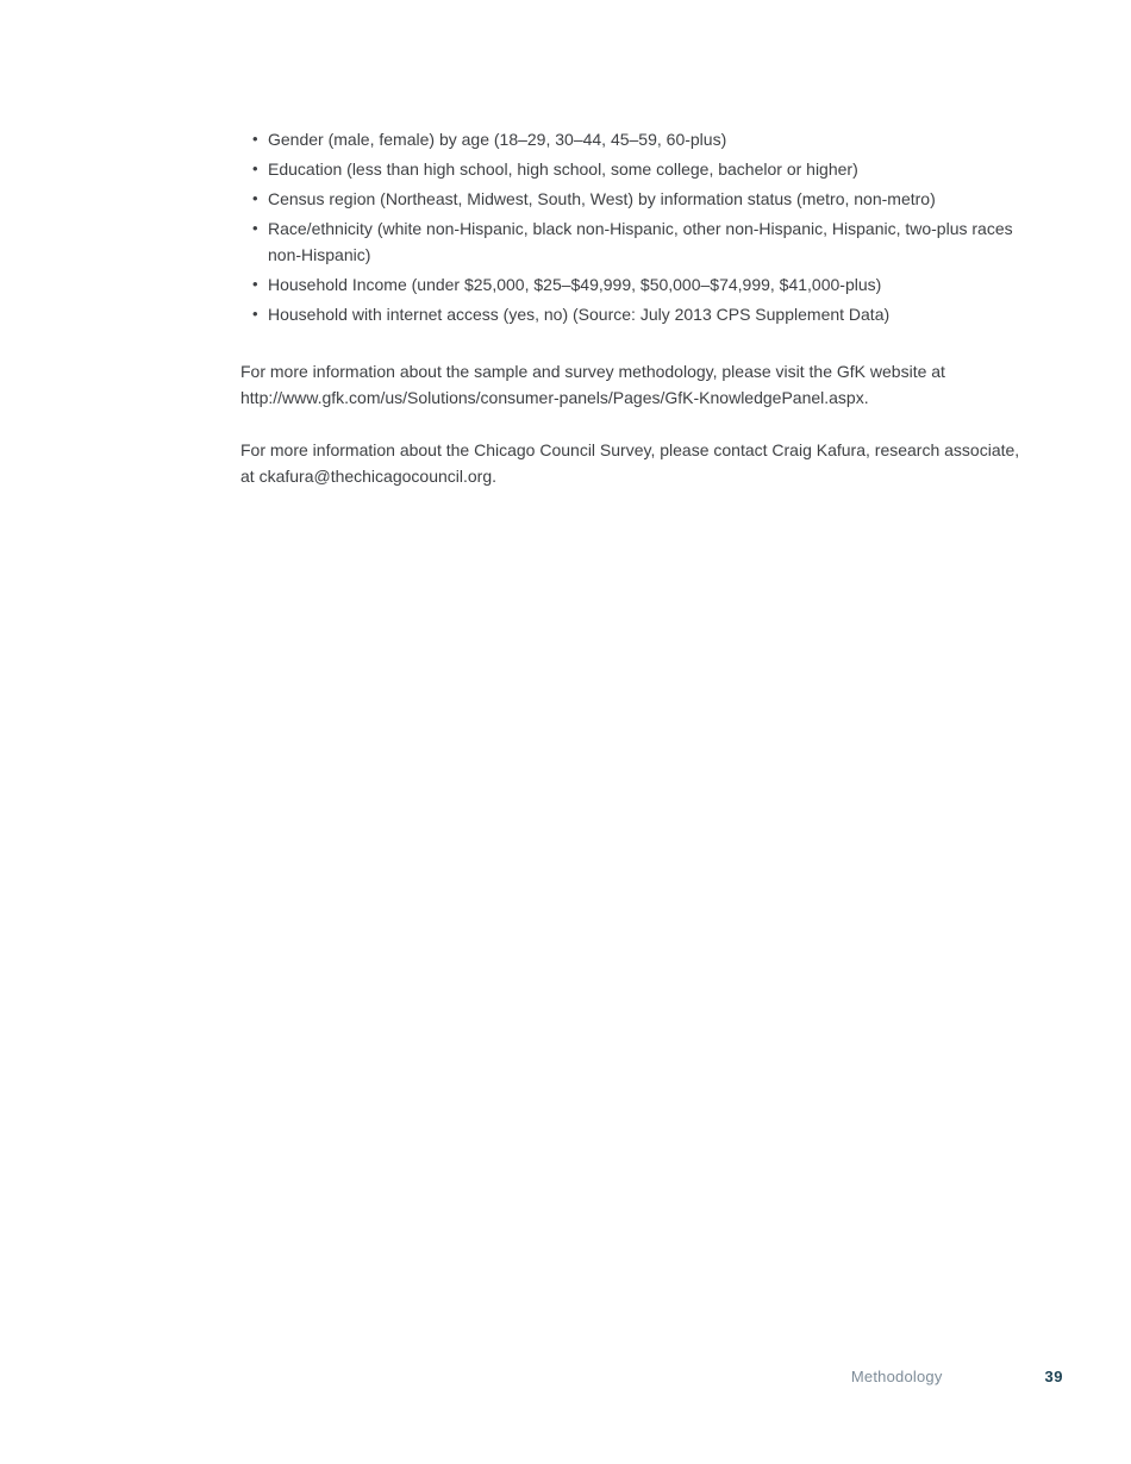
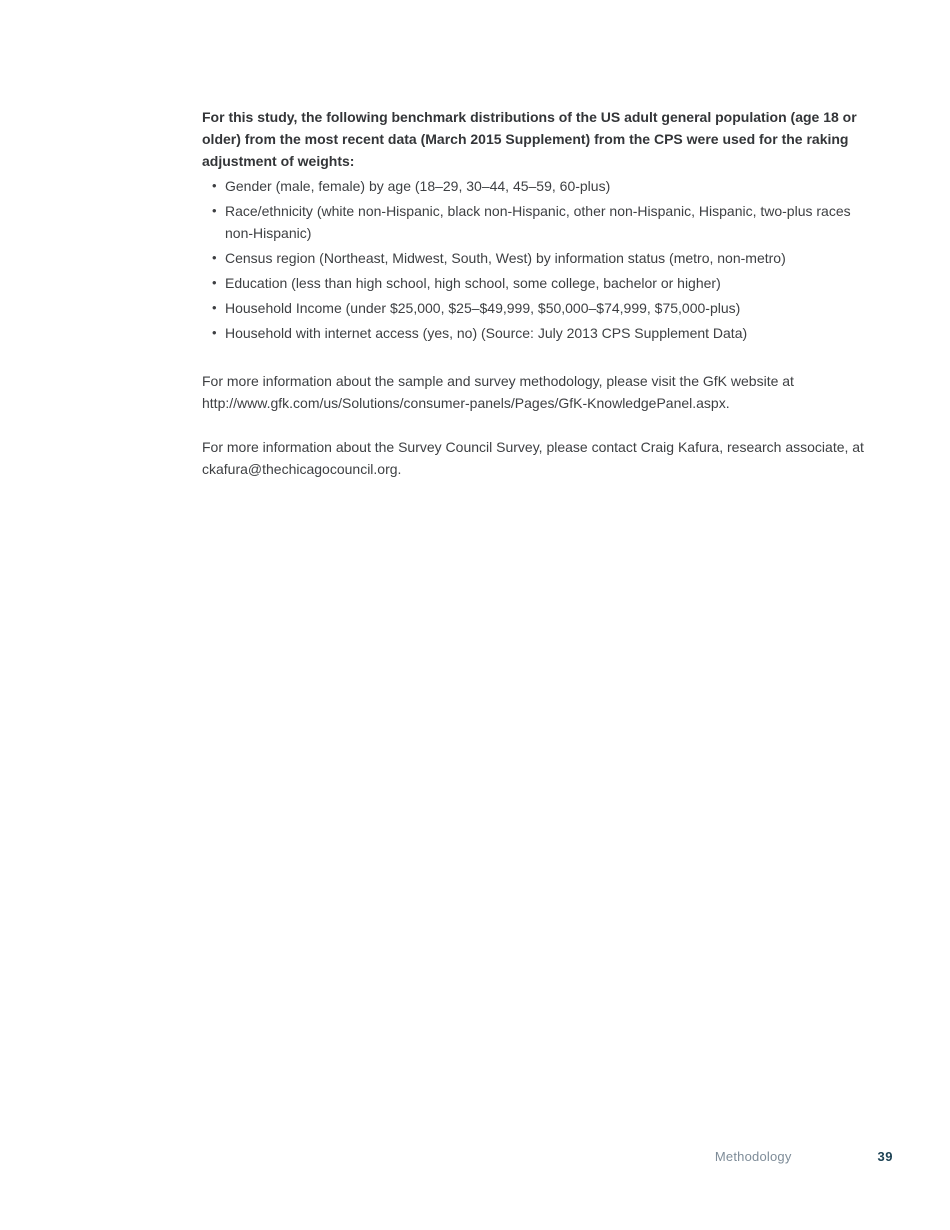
+ For this study, the following benchmark distributions of the US adult general population (age 18 or older) from the most recent data (March 2015 Supplement) from the CPS were used for the raking adjustment of weights:
  •
  Gender (male, female) by age (18–29, 30–44, 45–59, 60-plus)
  •
- Education (less than high school, high school, some college, bachelor or higher)
+ Race/ethnicity (white non-Hispanic, black non-Hispanic, other non-Hispanic, Hispanic, two-plus races non-Hispanic)
  •
  Census region (Northeast, Midwest, South, West) by information status (metro, non-metro)
  •
- Race/ethnicity (white non-Hispanic, black non-Hispanic, other non-Hispanic, Hispanic, two-plus races non-Hispanic)
+ Education (less than high school, high school, some college, bachelor or higher)
  •
- Household Income (under $25,000, $25–$49,999, $50,000–$74,999, $41,000-plus)
+ Household Income (under $25,000, $25–$49,999, $50,000–$74,999, $75,000-plus)
  •
  Household with internet access (yes, no) (Source: July 2013 CPS Supplement Data)
  For more information about the sample and survey methodology, please visit the GfK website at http://www.gfk.com/us/Solutions/consumer-panels/Pages/GfK-KnowledgePanel.aspx.
- For more information about the Chicago Council Survey, please contact Craig Kafura, research associate, at ckafura@thechicagocouncil.org.
+ For more information about the Survey Council Survey, please contact Craig Kafura, research associate, at ckafura@thechicagocouncil.org.
  Methodology
  39
